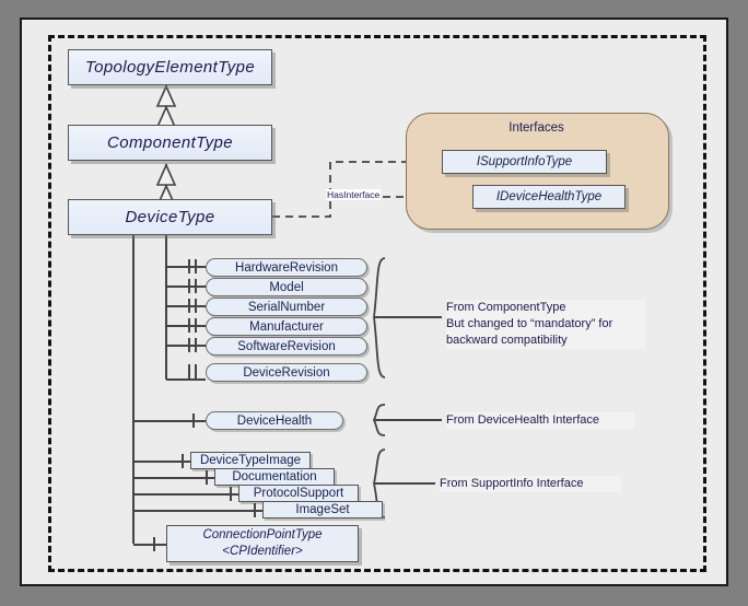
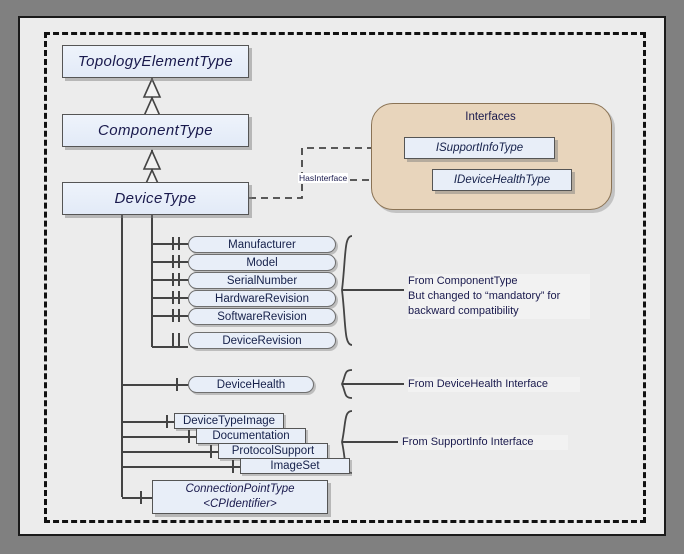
  TopologyElementType
  ComponentType
  DeviceType
  Interfaces
  ISupportInfoType
  IDeviceHealthType
  HasInterface
- HardwareRevision
+ Manufacturer
  Model
  SerialNumber
- Manufacturer
+ HardwareRevision
  SoftwareRevision
  DeviceRevision
  From ComponentType
  But changed to “mandatory” for
  backward compatibility
  DeviceHealth
  From DeviceHealth Interface
  DeviceTypeImage
  Documentation
  ProtocolSupport
  ImageSet
  From SupportInfo Interface
  ConnectionPointType
  <CPIdentifier>
